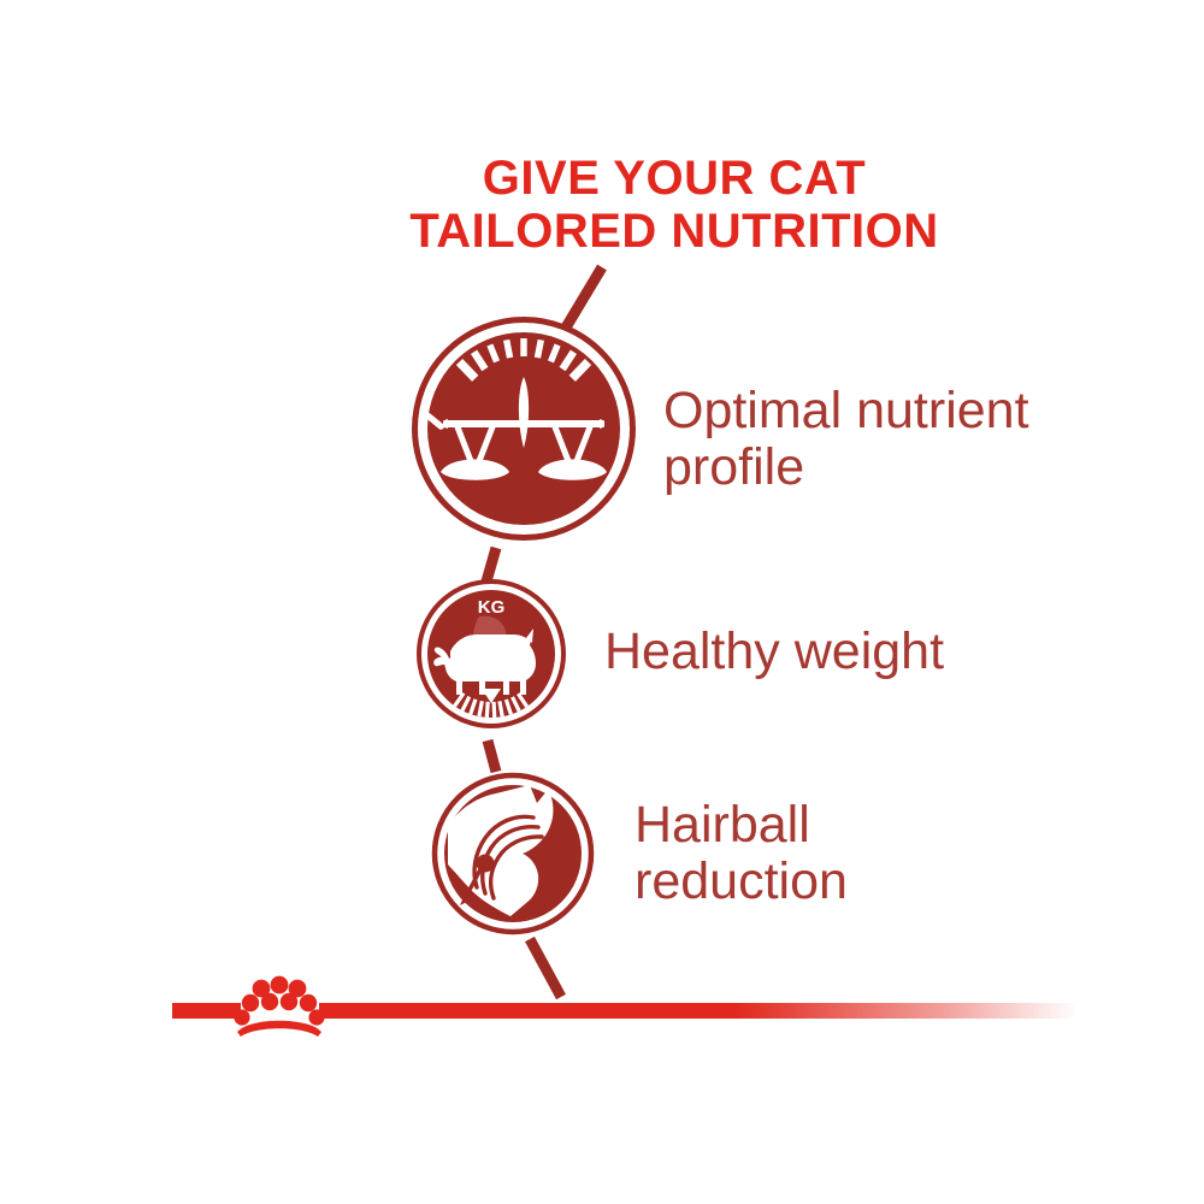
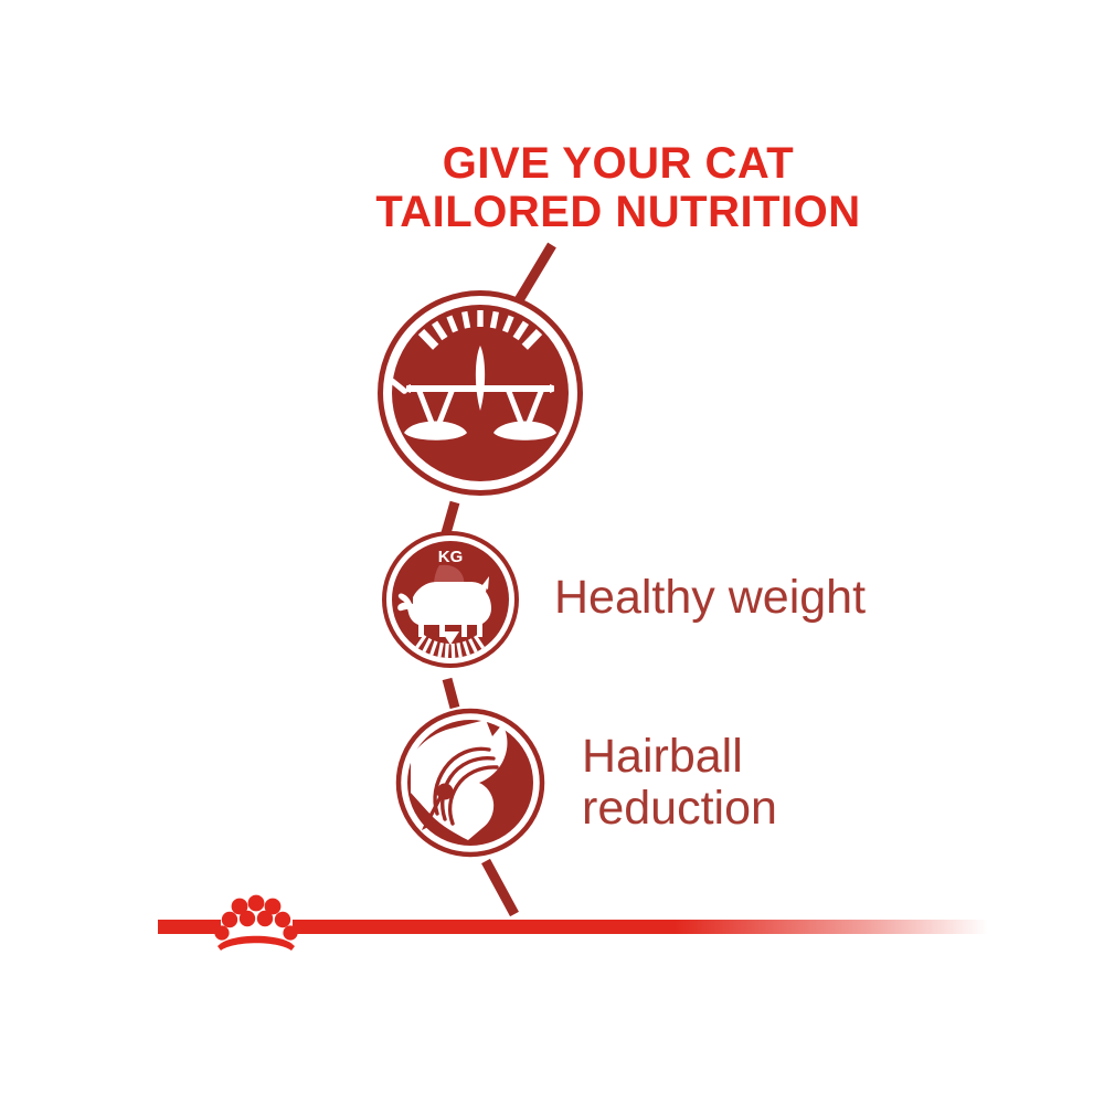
  GIVE YOUR CAT
  TAILORED NUTRITION
  KG
- Optimal nutrient
- profile
  Healthy weight
  Hairball
  reduction
